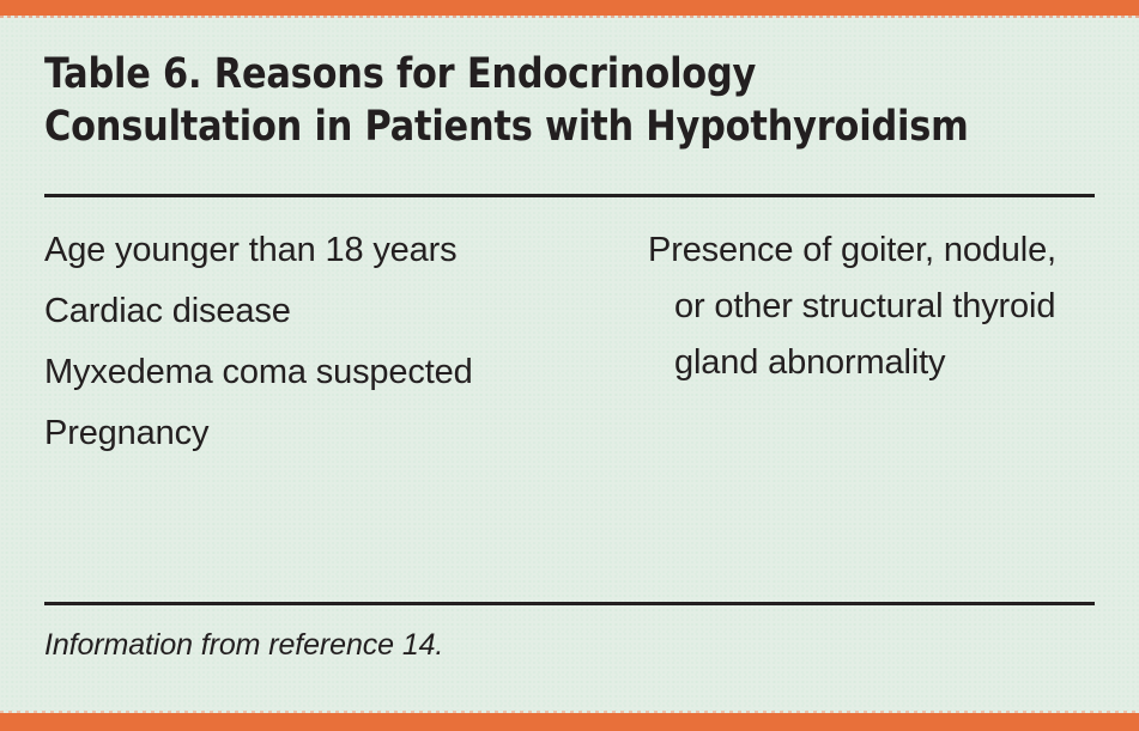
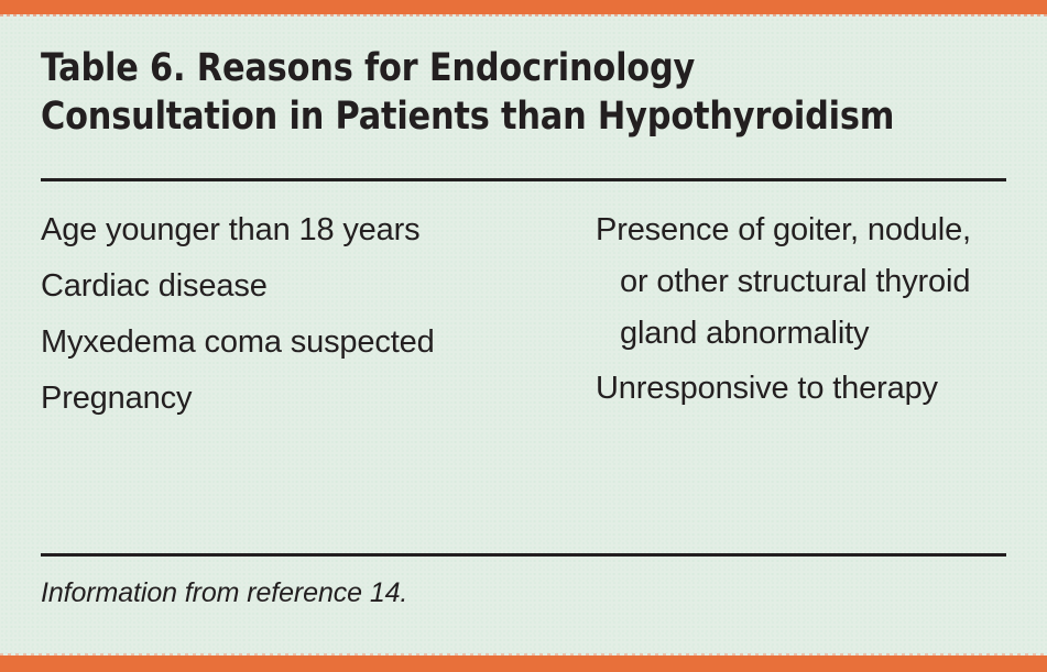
  Table 6. Reasons for Endocrinology
- Consultation in Patients with Hypothyroidism
+ Consultation in Patients than Hypothyroidism
  Age younger than 18 years
  Cardiac disease
  Myxedema coma suspected
  Pregnancy
  Presence of goiter, nodule, or other structural thyroid gland abnormality
+ Unresponsive to therapy
  Information from reference 14.
